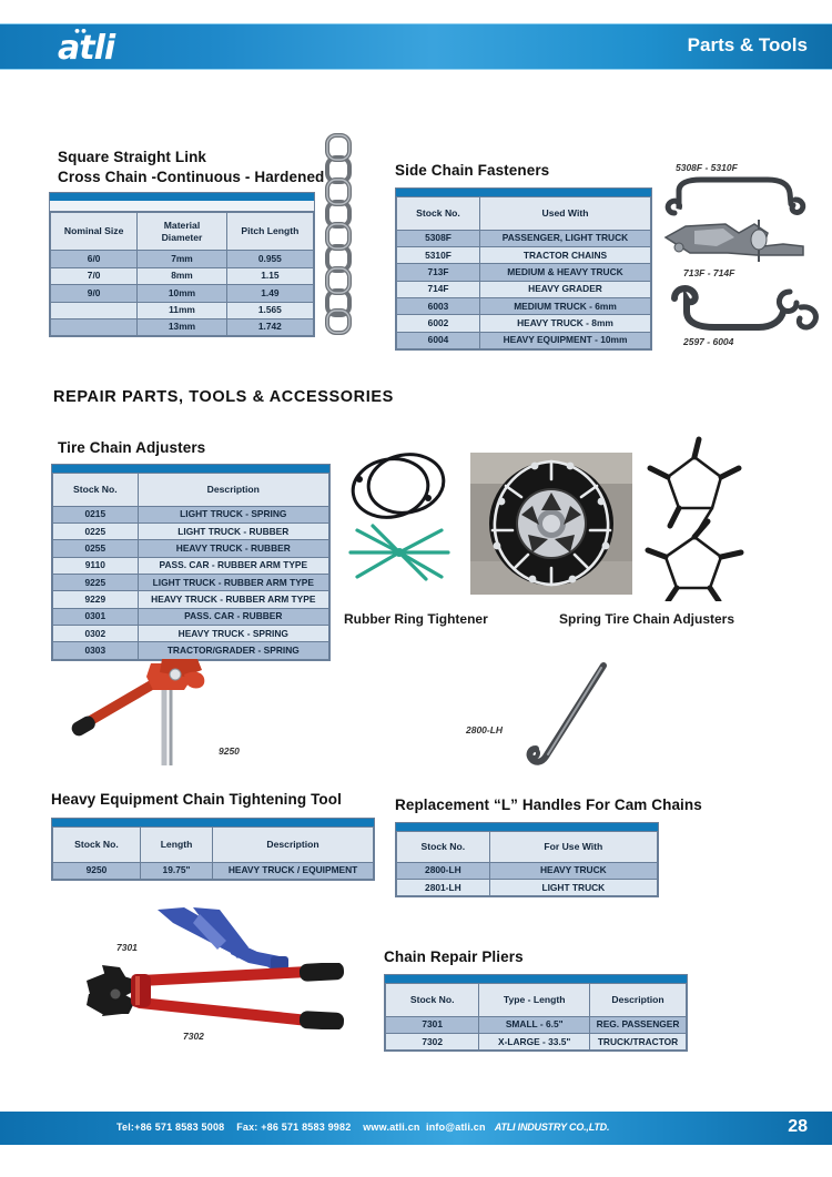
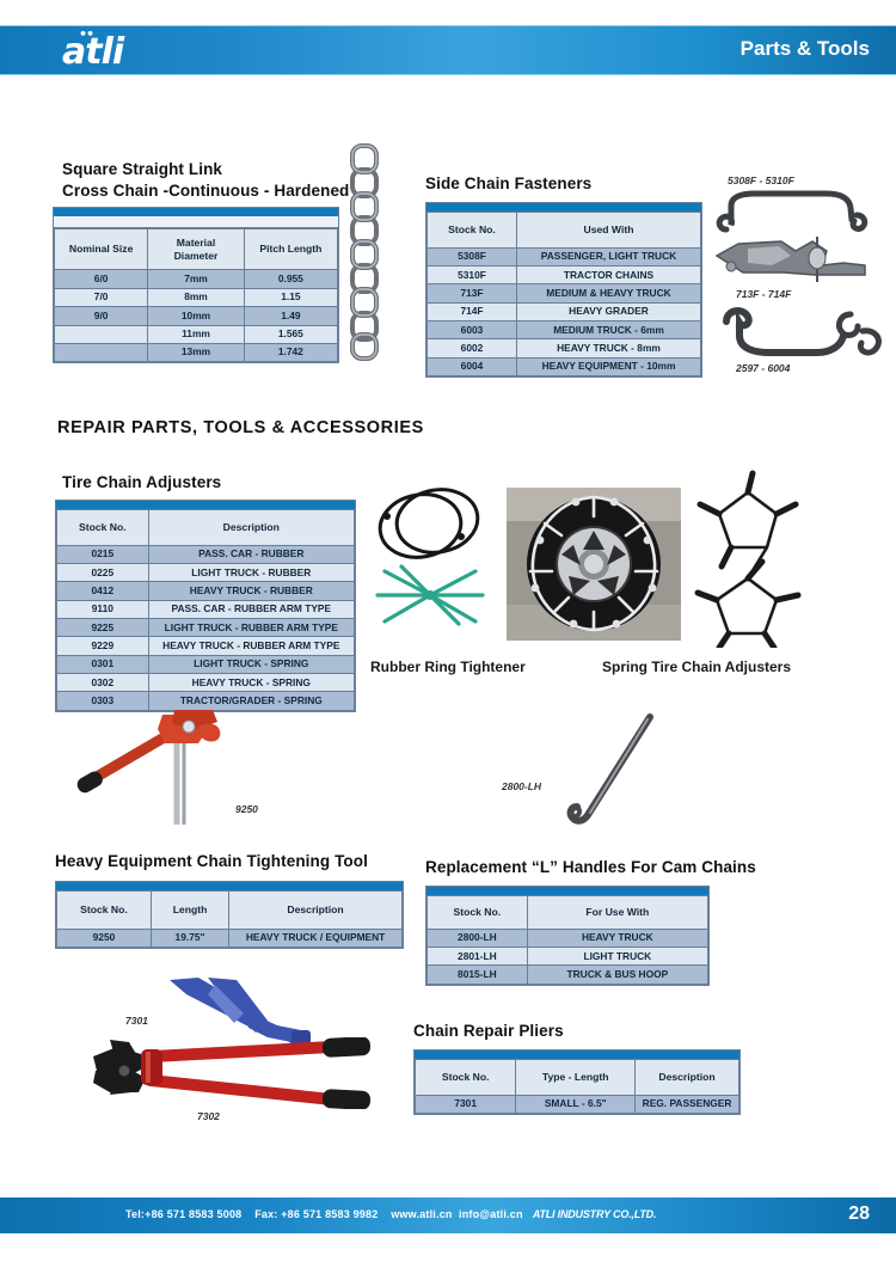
  ••
  atli
  Parts & Tools
  Square Straight Link
  Cross Chain -Continuous - Hardened
  Nominal Size	Material Diameter	Pitch Length
  6/0	7mm	0.955
  7/0	8mm	1.15
  9/0	10mm	1.49
  	11mm	1.565
  	13mm	1.742
  Side Chain Fasteners
  Stock No.	Used With
  5308F	PASSENGER, LIGHT TRUCK
  5310F	TRACTOR CHAINS
  713F	MEDIUM & HEAVY TRUCK
  714F	HEAVY GRADER
  6003	MEDIUM TRUCK - 6mm
  6002	HEAVY TRUCK - 8mm
  6004	HEAVY EQUIPMENT - 10mm
  5308F - 5310F
  713F - 714F
  2597 - 6004
  REPAIR PARTS, TOOLS & ACCESSORIES
  Tire Chain Adjusters
  Stock No.	Description
- 0215	LIGHT TRUCK - SPRING
+ 0215	PASS. CAR - RUBBER
  0225	LIGHT TRUCK - RUBBER
- 0255	HEAVY TRUCK - RUBBER
+ 0412	HEAVY TRUCK - RUBBER
  9110	PASS. CAR - RUBBER ARM TYPE
  9225	LIGHT TRUCK - RUBBER ARM TYPE
  9229	HEAVY TRUCK - RUBBER ARM TYPE
- 0301	PASS. CAR - RUBBER
+ 0301	LIGHT TRUCK - SPRING
  0302	HEAVY TRUCK - SPRING
  0303	TRACTOR/GRADER - SPRING
  Rubber Ring Tightener
  Spring Tire Chain Adjusters
  9250
  2800-LH
  Heavy Equipment Chain Tightening Tool
  Stock No.	Length	Description
  9250	19.75"	HEAVY TRUCK / EQUIPMENT
  Replacement “L” Handles For Cam Chains
  Stock No.	For Use With
  2800-LH	HEAVY TRUCK
  2801-LH	LIGHT TRUCK
+ 8015-LH	TRUCK & BUS HOOP
  7301
  7302
  Chain Repair Pliers
  Stock No.	Type - Length	Description
  7301	SMALL - 6.5"	REG. PASSENGER
- 7302	X-LARGE - 33.5"	TRUCK/TRACTOR
  Tel:+86 571 8583 5008 Fax: +86 571 8583 9982 www.atli.cn info@atli.cn ATLI INDUSTRY CO.,LTD.
  28
